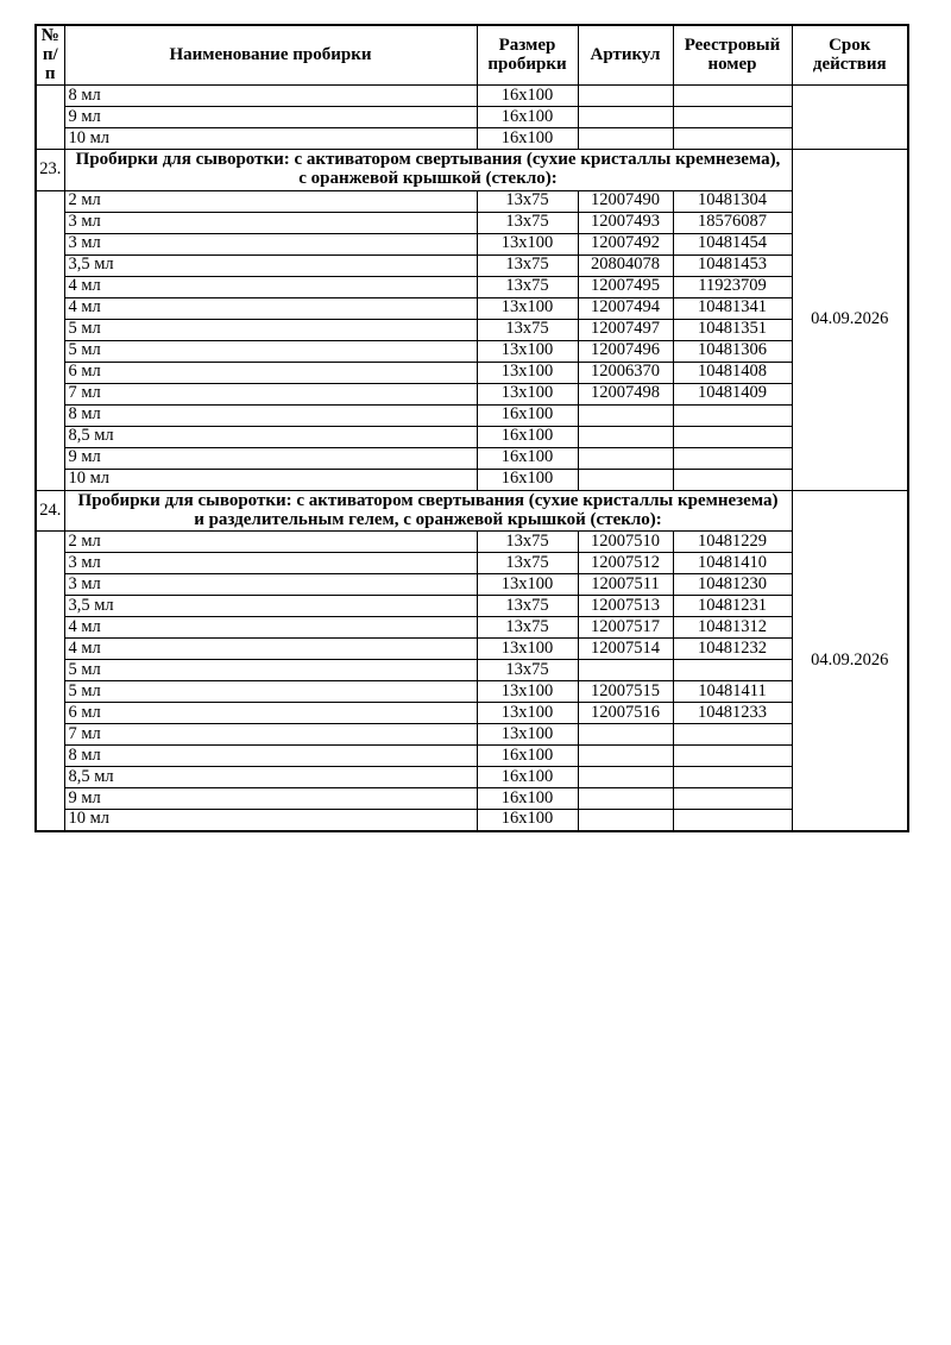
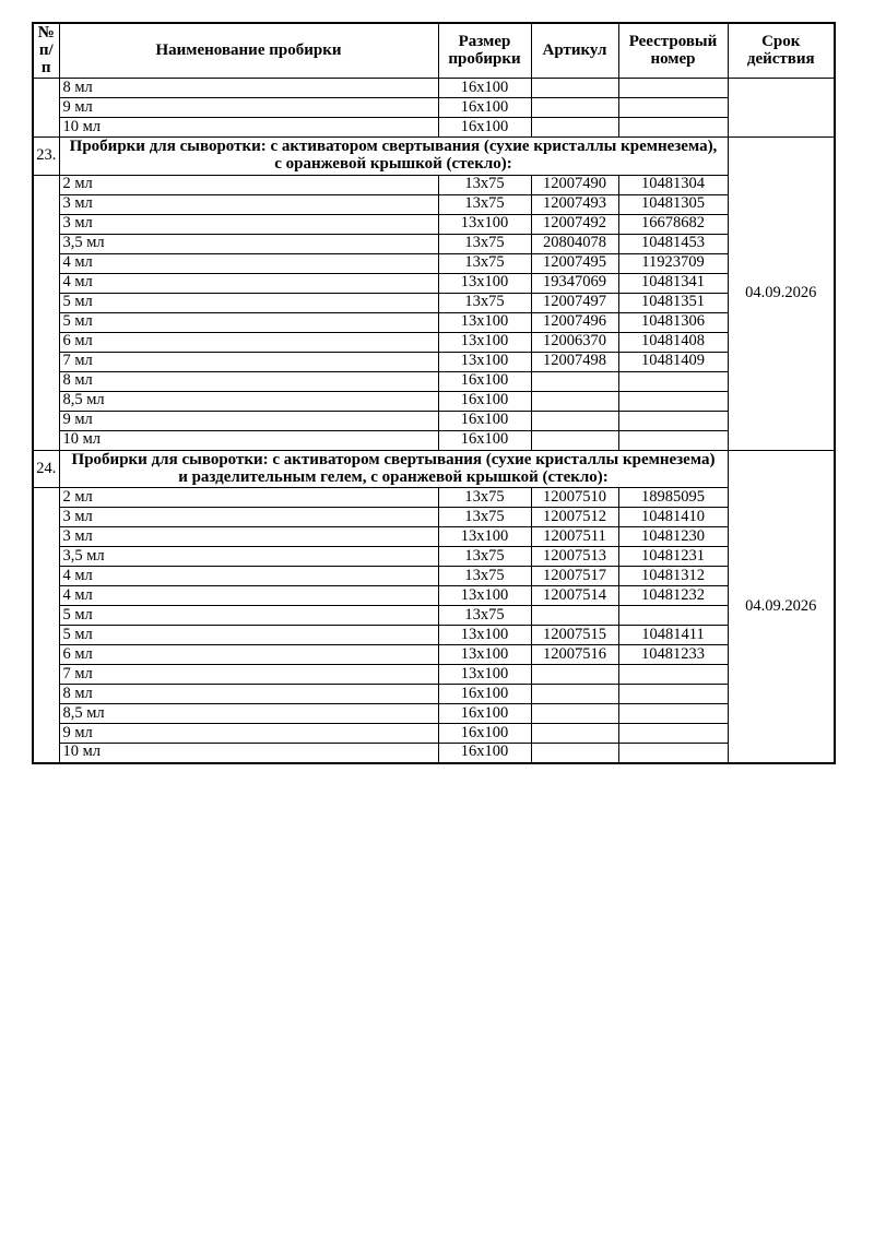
  № п/п	Наименование пробирки	Размер пробирки	Артикул	Реестровый номер	Срок действия
  	8 мл	16x100
  9 мл	16x100
  10 мл	16x100
  23.	Пробирки для сыворотки: с активатором свертывания (сухие кристаллы кремнезема), с оранжевой крышкой (стекло):	04.09.2026
  	2 мл	13x75	12007490	10481304
- 3 мл	13x75	12007493	18576087
+ 3 мл	13x75	12007493	10481305
- 3 мл	13x100	12007492	10481454
+ 3 мл	13x100	12007492	16678682
  3,5 мл	13x75	20804078	10481453
  4 мл	13x75	12007495	11923709
- 4 мл	13x100	12007494	10481341
+ 4 мл	13x100	19347069	10481341
  5 мл	13x75	12007497	10481351
  5 мл	13x100	12007496	10481306
  6 мл	13x100	12006370	10481408
  7 мл	13x100	12007498	10481409
  8 мл	16x100
  8,5 мл	16x100
  9 мл	16x100
  10 мл	16x100
  24.	Пробирки для сыворотки: с активатором свертывания (сухие кристаллы кремнезема) и разделительным гелем, с оранжевой крышкой (стекло):	04.09.2026
- 	2 мл	13x75	12007510	10481229
+ 	2 мл	13x75	12007510	18985095
  3 мл	13x75	12007512	10481410
  3 мл	13x100	12007511	10481230
  3,5 мл	13x75	12007513	10481231
  4 мл	13x75	12007517	10481312
  4 мл	13x100	12007514	10481232
  5 мл	13x75
  5 мл	13x100	12007515	10481411
  6 мл	13x100	12007516	10481233
  7 мл	13x100
  8 мл	16x100
  8,5 мл	16x100
  9 мл	16x100
  10 мл	16x100
